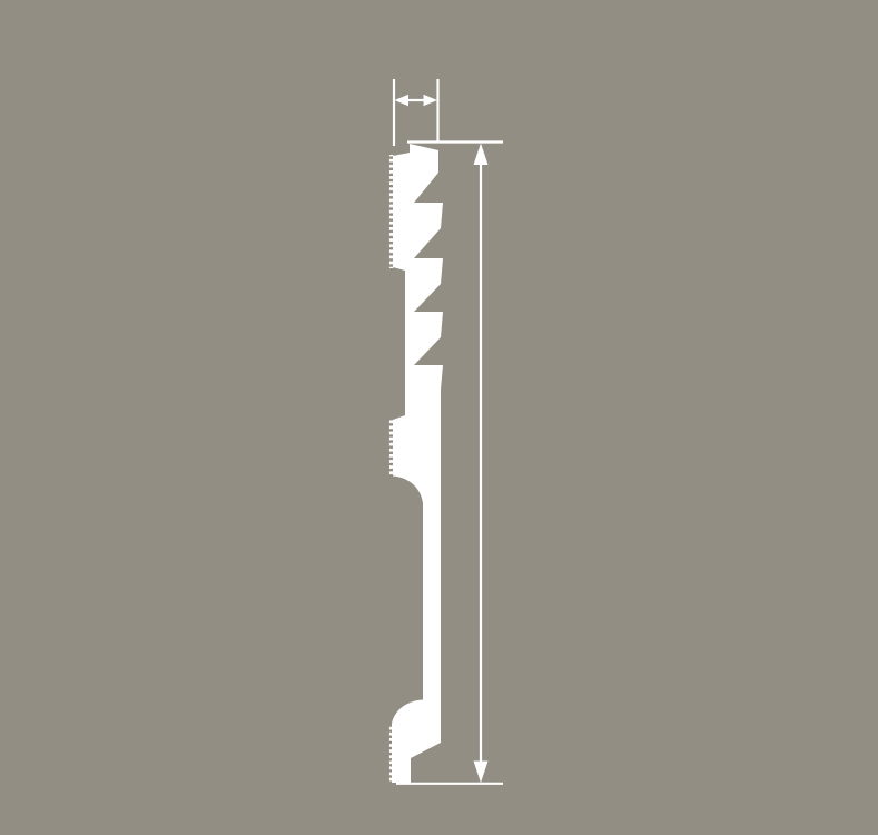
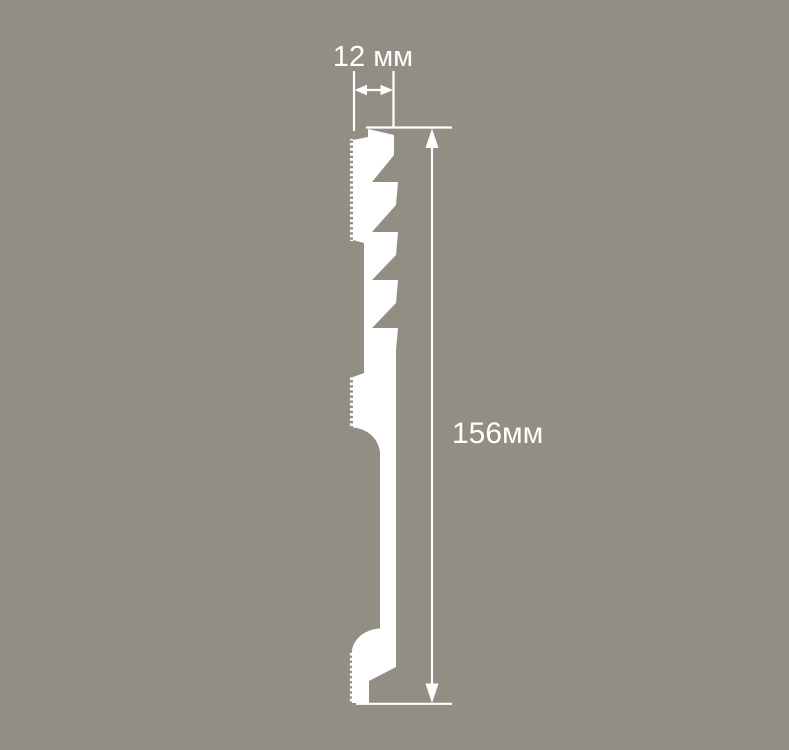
+ 12 мм
+ 156мм
